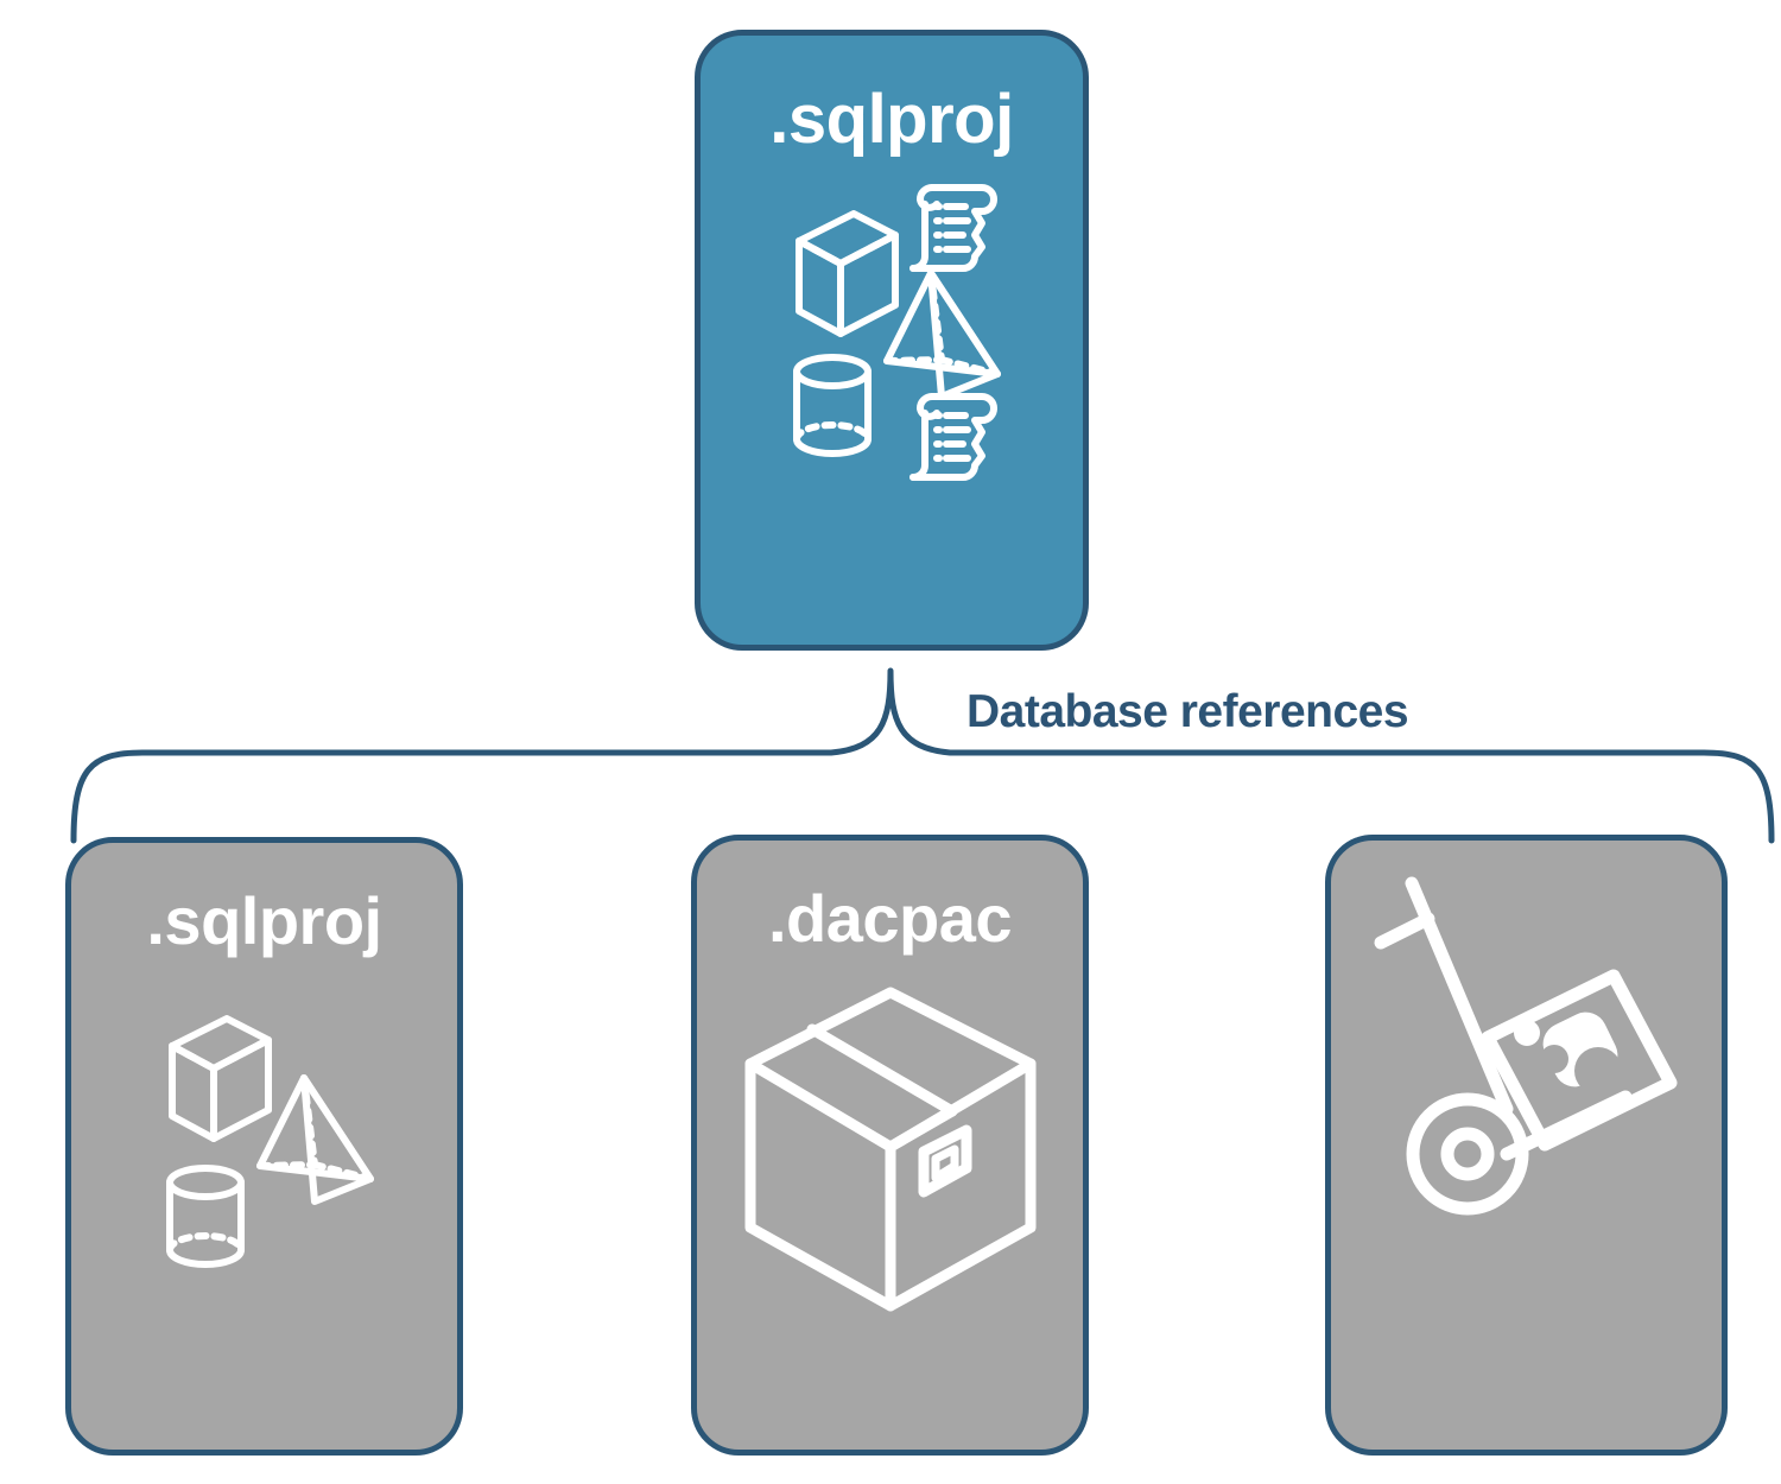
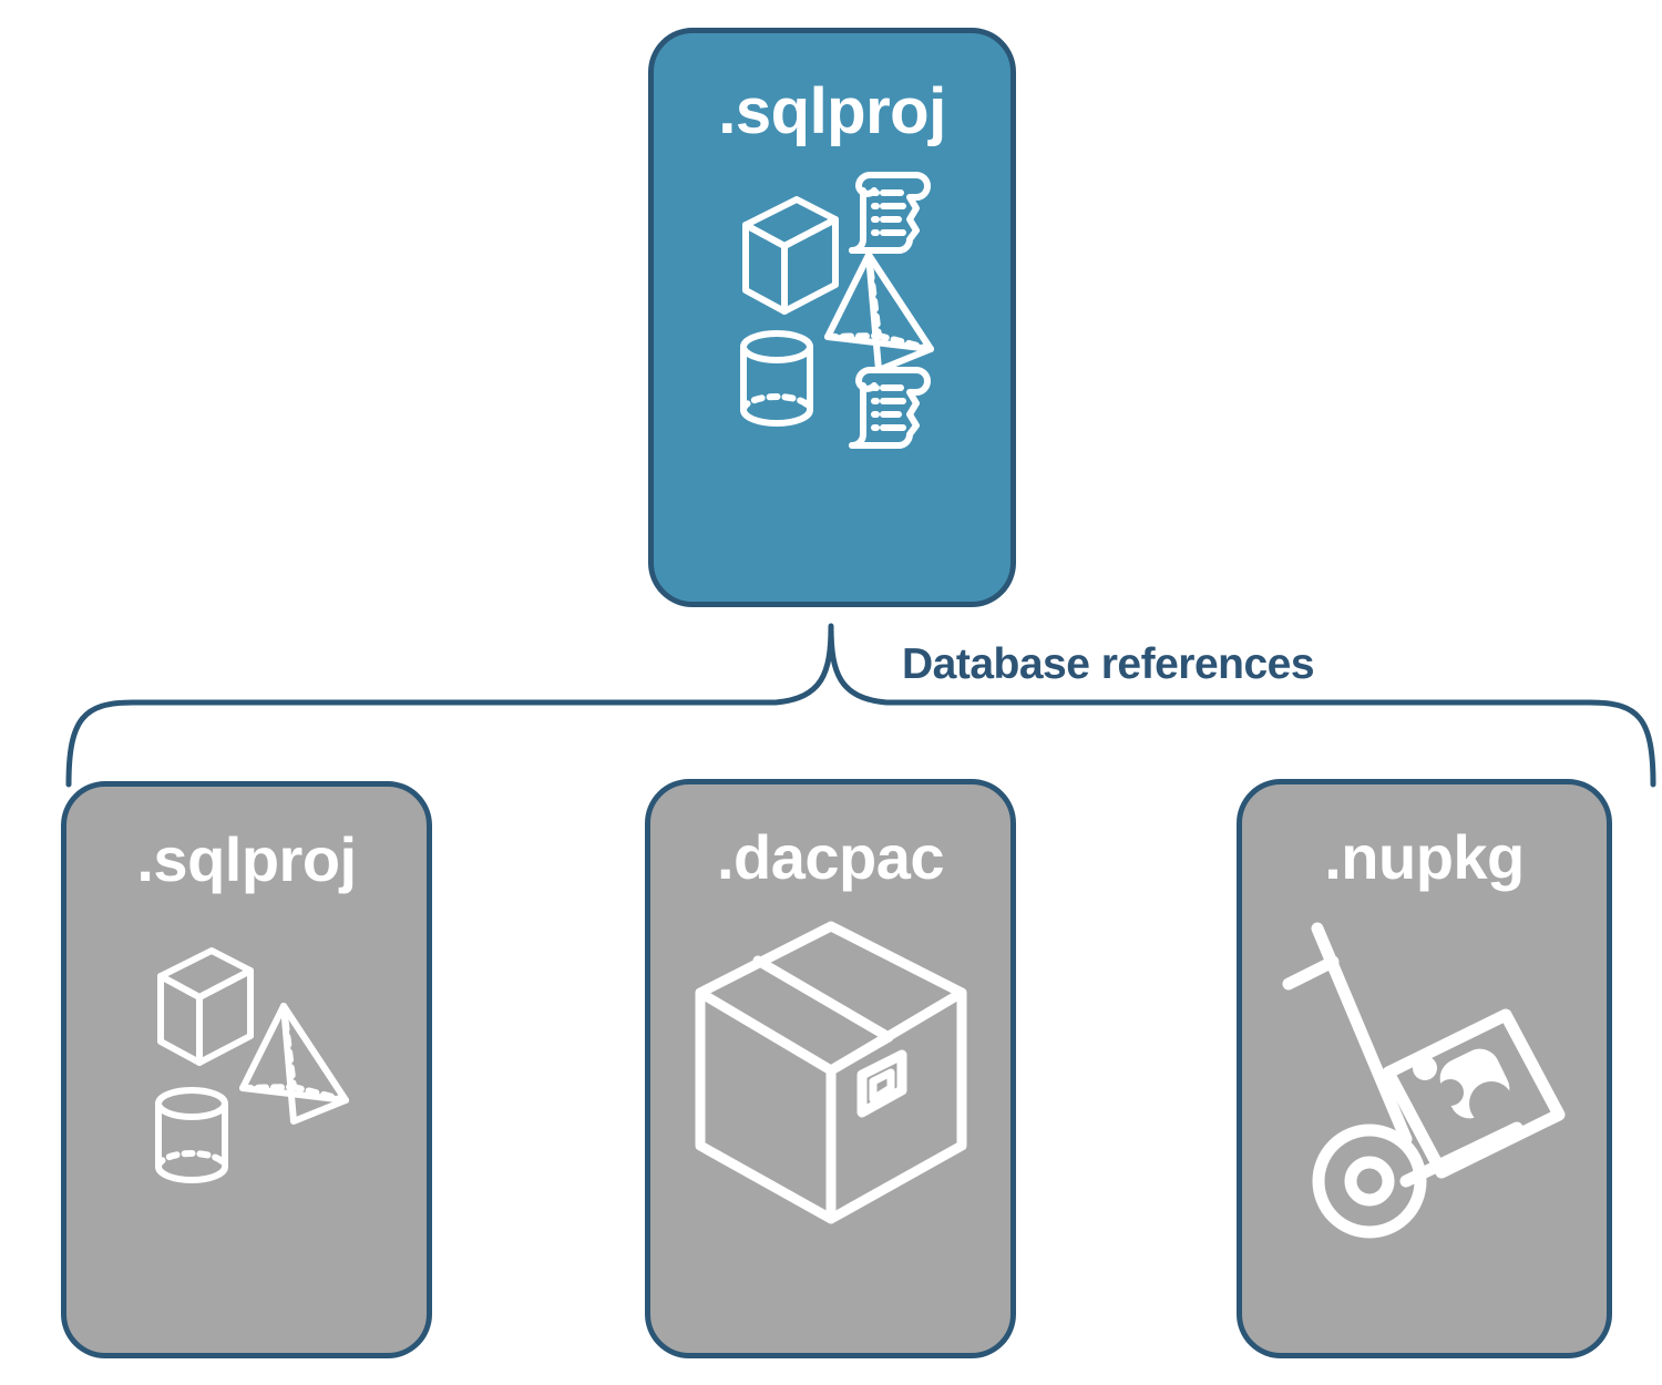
  .sqlproj
  Database references
  .sqlproj
  .dacpac
+ .nupkg
